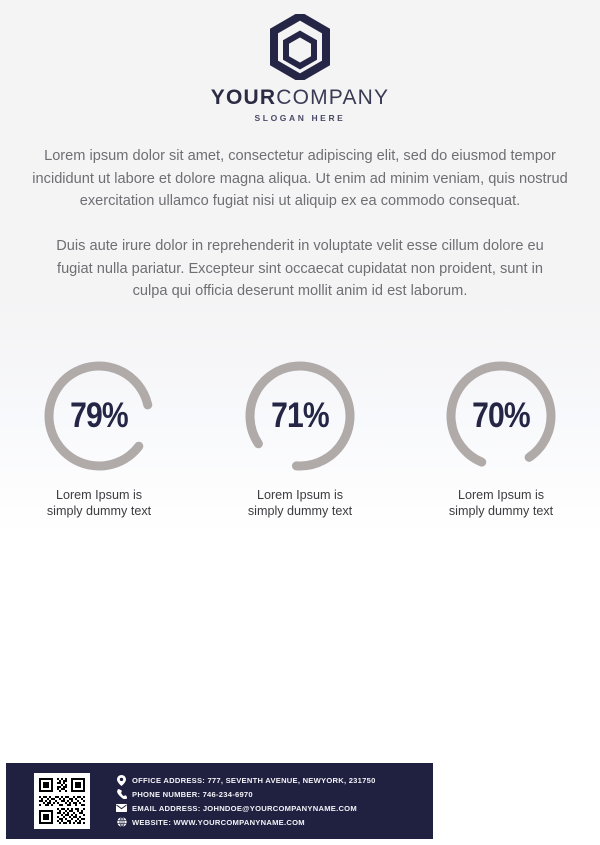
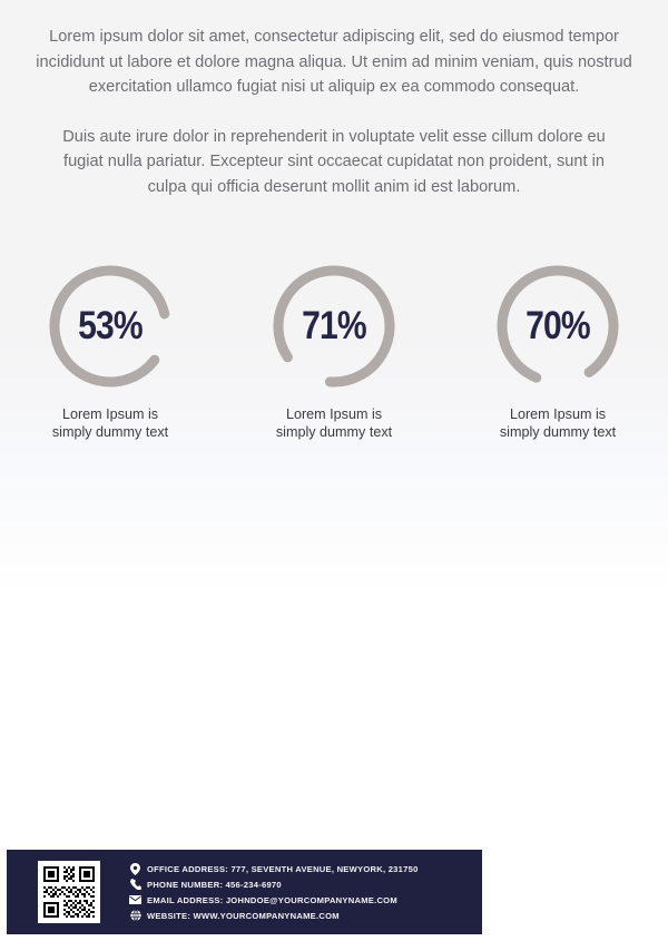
- YOURCOMPANY
- SLOGAN HERE
  Lorem ipsum dolor sit amet, consectetur adipiscing elit, sed do eiusmod tempor incididunt ut labore et dolore magna aliqua. Ut enim ad minim veniam, quis nostrud exercitation ullamco fugiat nisi ut aliquip ex ea commodo consequat.
  Duis aute irure dolor in reprehenderit in voluptate velit esse cillum dolore eu fugiat nulla pariatur. Excepteur sint occaecat cupidatat non proident, sunt in culpa qui officia deserunt mollit anim id est laborum.
- 79%
+ 53%
  Lorem Ipsum is
  simply dummy text
  71%
  Lorem Ipsum is
  simply dummy text
  70%
  Lorem Ipsum is
  simply dummy text
  OFFICE ADDRESS: 777, SEVENTH AVENUE, NEWYORK, 231750
- PHONE NUMBER: 746-234-6970
+ PHONE NUMBER: 456-234-6970
  EMAIL ADDRESS: JOHNDOE@YOURCOMPANYNAME.COM
  WEBSITE: WWW.YOURCOMPANYNAME.COM
